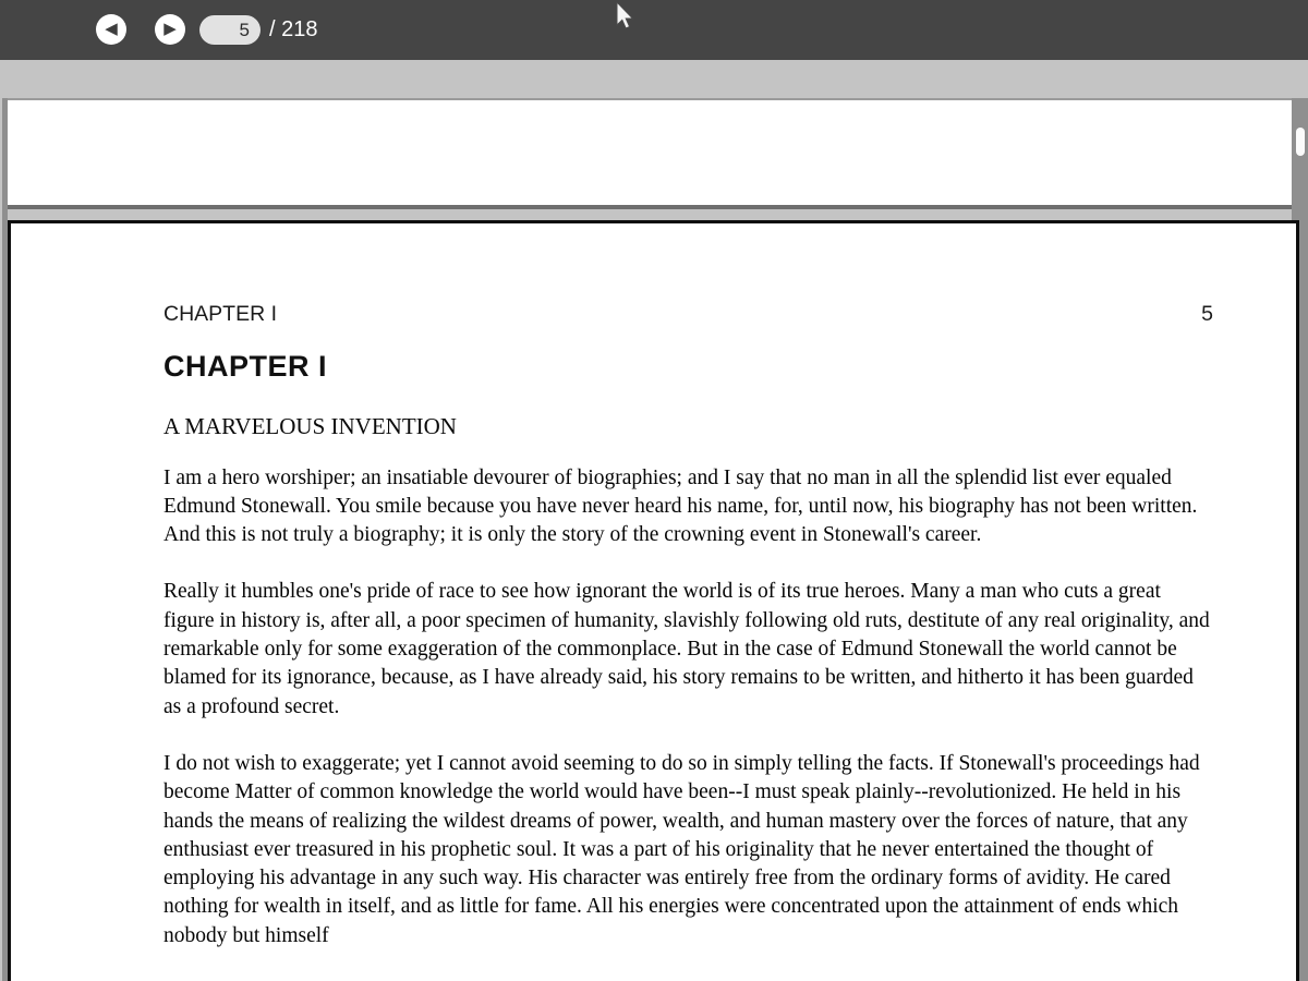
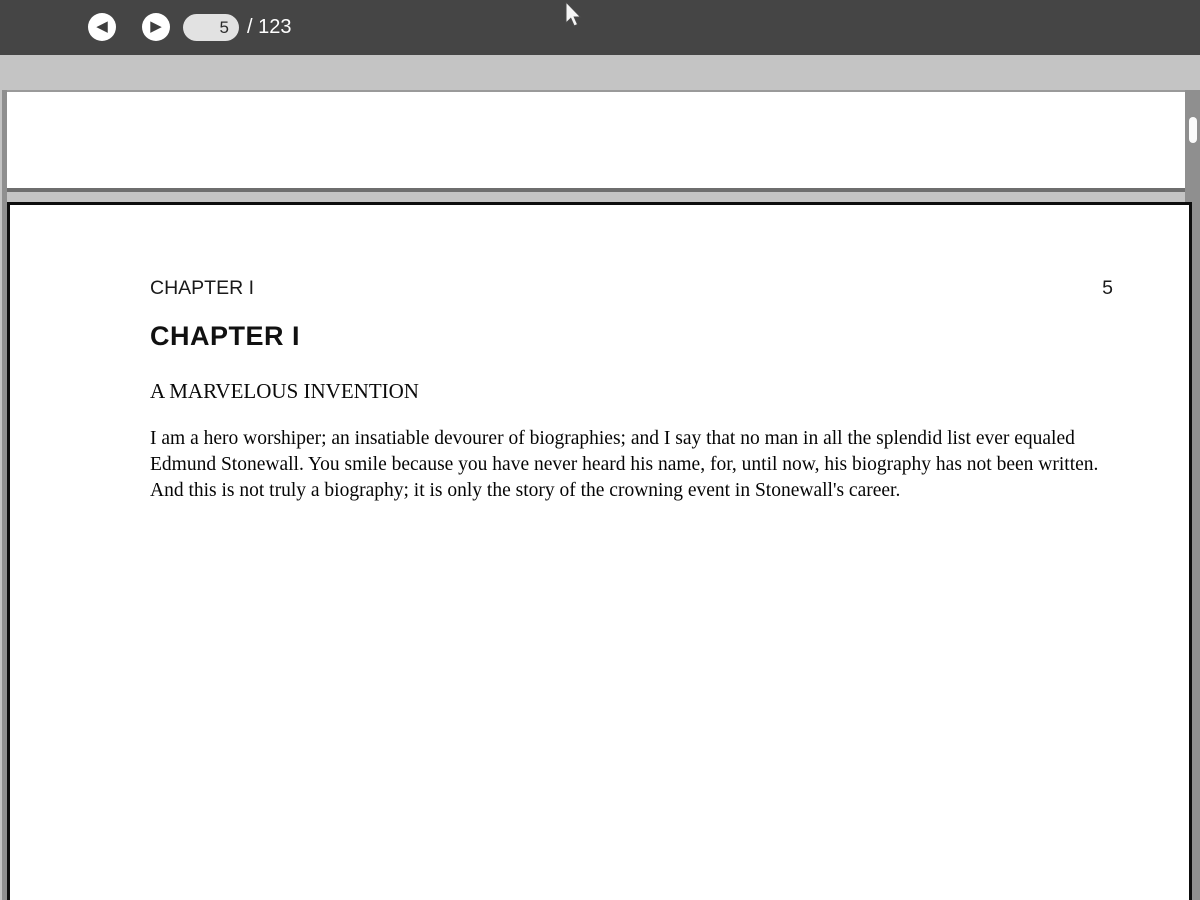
  ◀
  ▶
  5
- / 218
+ / 123
  CHAPTER I
  5
  CHAPTER I
  A MARVELOUS INVENTION
  I am a hero worshiper; an insatiable devourer of biographies; and I say that no man in all the splendid list ever equaled Edmund Stonewall. You smile because you have never heard his name, for, until now, his biography has not been written. And this is not truly a biography; it is only the story of the crowning event in Stonewall's career.
- Really it humbles one's pride of race to see how ignorant the world is of its true heroes. Many a man who cuts a great figure in history is, after all, a poor specimen of humanity, slavishly following old ruts, destitute of any real originality, and remarkable only for some exaggeration of the commonplace. But in the case of Edmund Stonewall the world cannot be blamed for its ignorance, because, as I have already said, his story remains to be written, and hitherto it has been guarded as a profound secret.
- I do not wish to exaggerate; yet I cannot avoid seeming to do so in simply telling the facts. If Stonewall's proceedings had become Matter of common knowledge the world would have been--I must speak plainly--revolutionized. He held in his hands the means of realizing the wildest dreams of power, wealth, and human mastery over the forces of nature, that any enthusiast ever treasured in his prophetic soul. It was a part of his originality that he never entertained the thought of employing his advantage in any such way. His character was entirely free from the ordinary forms of avidity. He cared nothing for wealth in itself, and as little for fame. All his energies were concentrated upon the attainment of ends which nobody but himself
